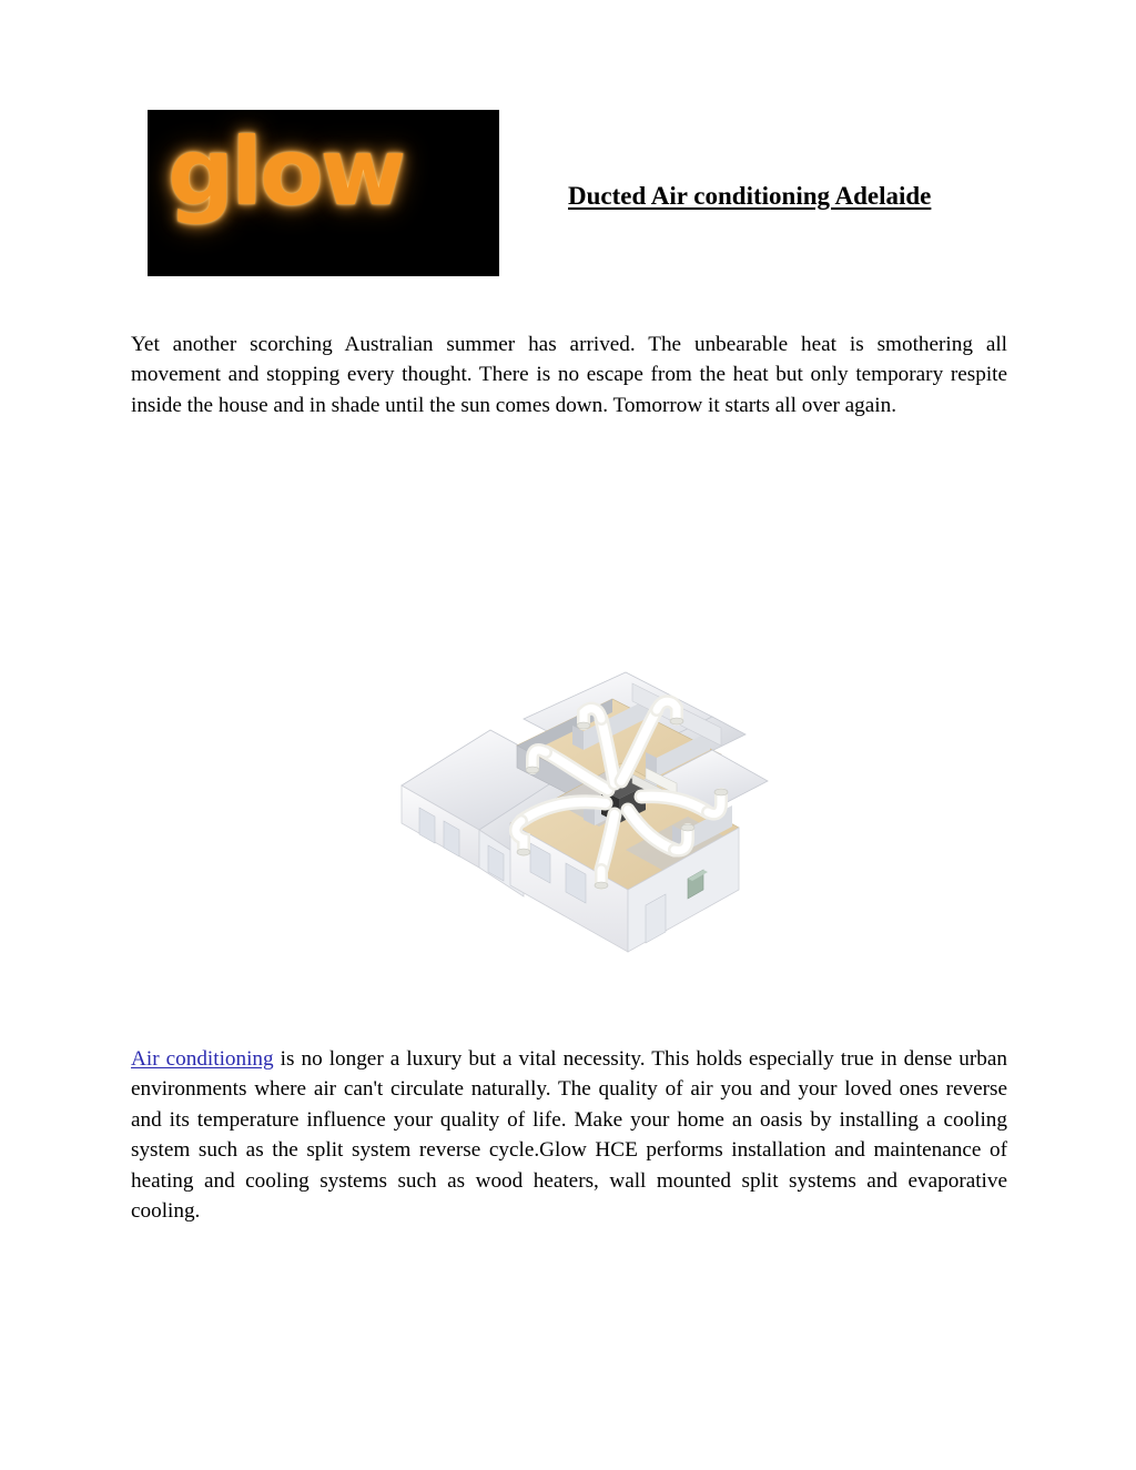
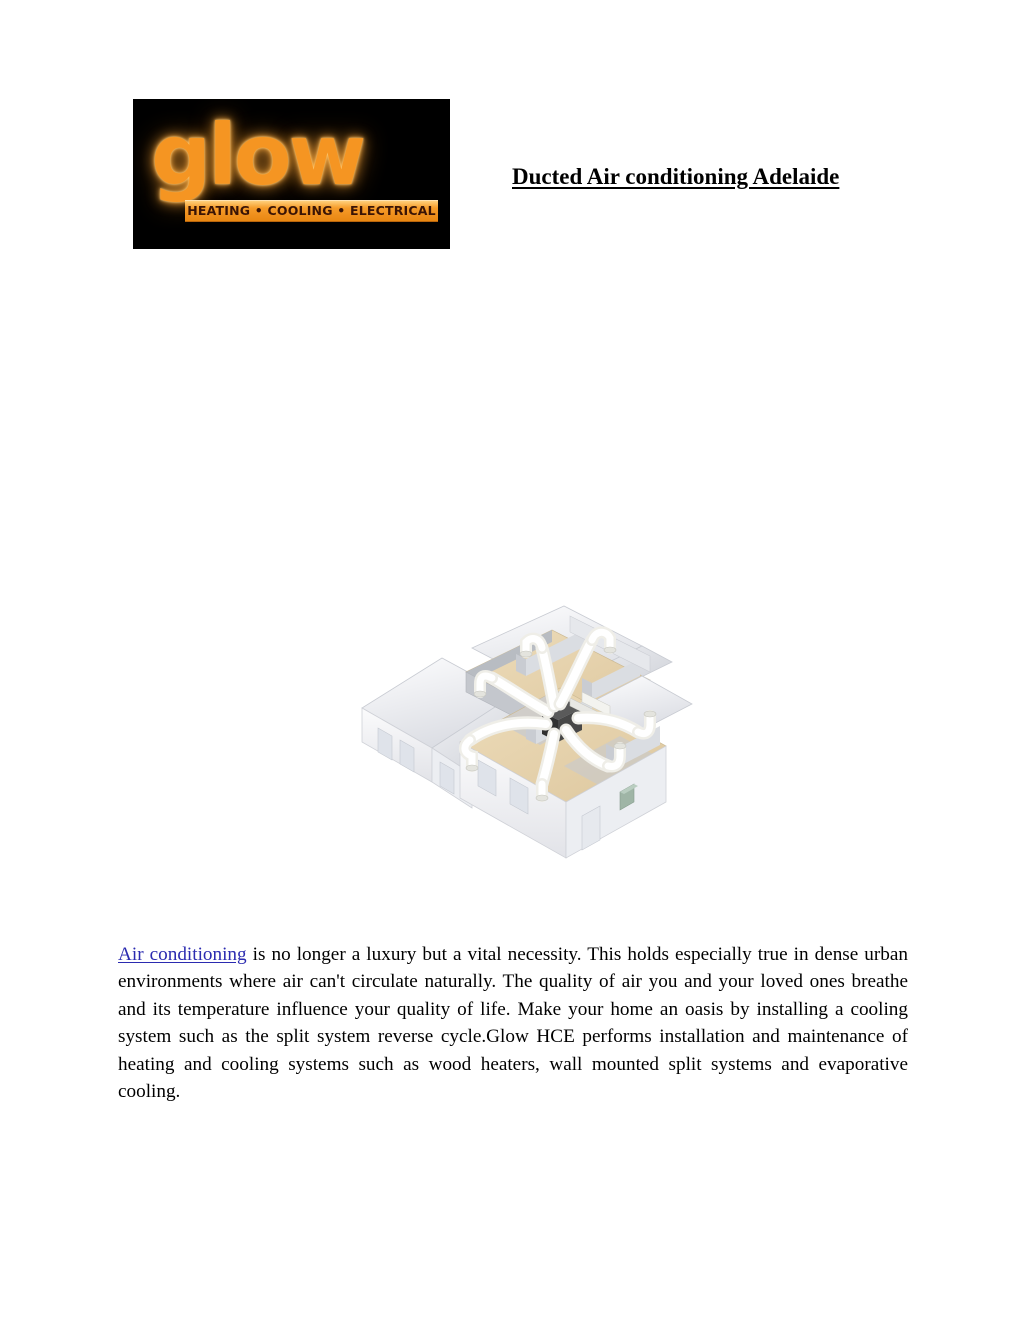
  glow
+ HEATING • COOLING • ELECTRICAL
  Ducted Air conditioning Adelaide
- Yet another scorching Australian summer has arrived. The unbearable heat is smothering all movement and stopping every thought. There is no escape from the heat but only temporary respite inside the house and in shade until the sun comes down. Tomorrow it starts all over again.
- Air conditioning is no longer a luxury but a vital necessity. This holds especially true in dense urban environments where air can't circulate naturally. The quality of air you and your loved ones reverse and its temperature influence your quality of life. Make your home an oasis by installing a cooling system such as the split system reverse cycle.Glow HCE performs installation and maintenance of heating and cooling systems such as wood heaters, wall mounted split systems and evaporative cooling.
+ Air conditioning is no longer a luxury but a vital necessity. This holds especially true in dense urban environments where air can't circulate naturally. The quality of air you and your loved ones breathe and its temperature influence your quality of life. Make your home an oasis by installing a cooling system such as the split system reverse cycle.Glow HCE performs installation and maintenance of heating and cooling systems such as wood heaters, wall mounted split systems and evaporative cooling.
